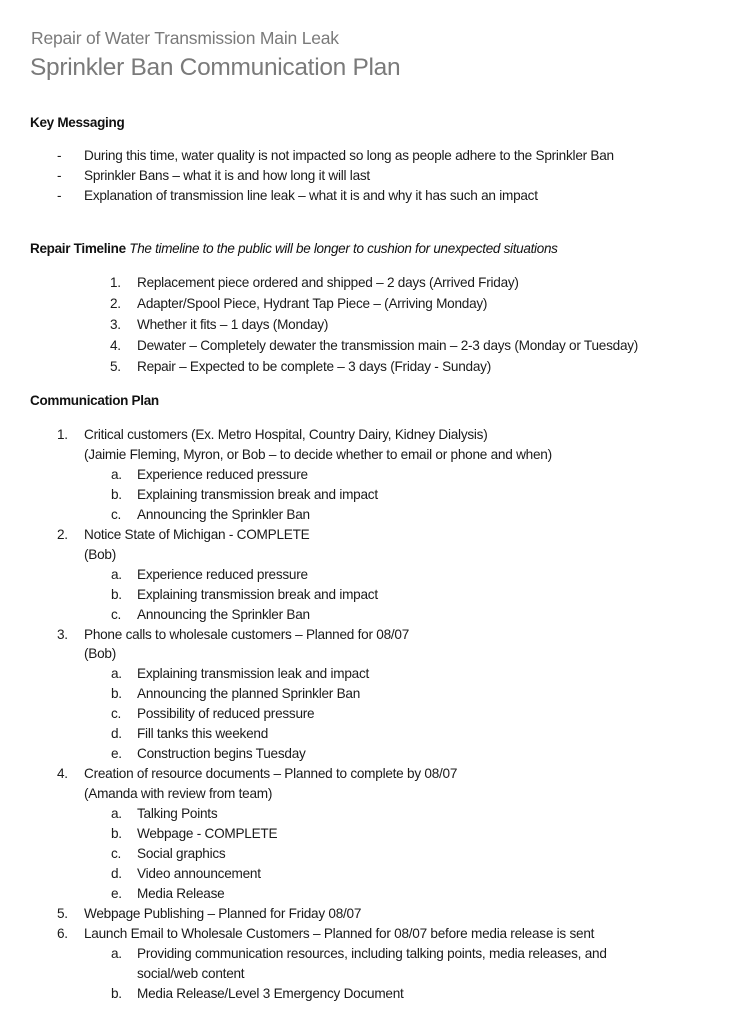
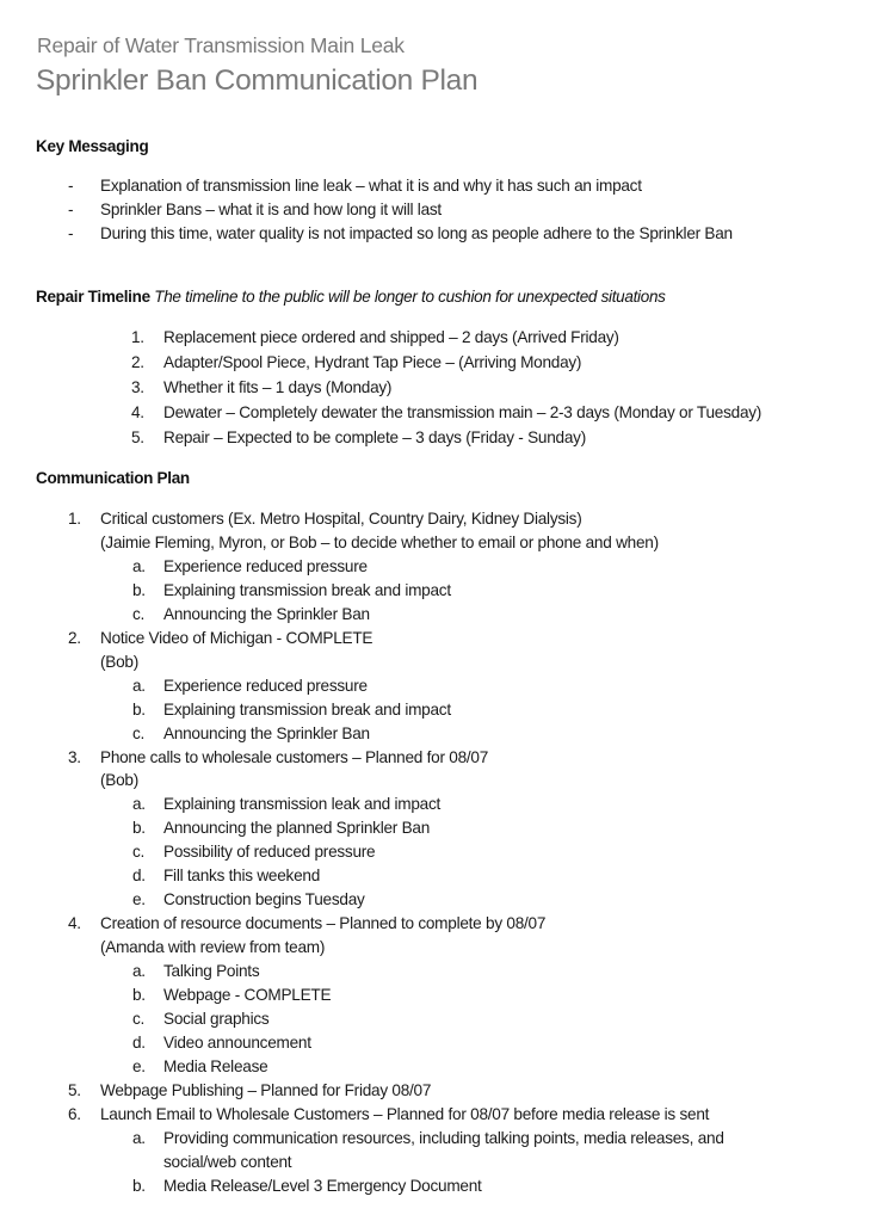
  Repair of Water Transmission Main Leak
  Sprinkler Ban Communication Plan
  Key Messaging
  -
- During this time, water quality is not impacted so long as people adhere to the Sprinkler Ban
+ Explanation of transmission line leak – what it is and why it has such an impact
  -
  Sprinkler Bans – what it is and how long it will last
  -
- Explanation of transmission line leak – what it is and why it has such an impact
+ During this time, water quality is not impacted so long as people adhere to the Sprinkler Ban
  Repair Timeline The timeline to the public will be longer to cushion for unexpected situations
  1.
  Replacement piece ordered and shipped – 2 days (Arrived Friday)
  2.
  Adapter/Spool Piece, Hydrant Tap Piece – (Arriving Monday)
  3.
  Whether it fits – 1 days (Monday)
  4.
  Dewater – Completely dewater the transmission main – 2-3 days (Monday or Tuesday)
  5.
  Repair – Expected to be complete – 3 days (Friday - Sunday)
  Communication Plan
  1.
  Critical customers (Ex. Metro Hospital, Country Dairy, Kidney Dialysis)
  (Jaimie Fleming, Myron, or Bob – to decide whether to email or phone and when)
  a.
  Experience reduced pressure
  b.
  Explaining transmission break and impact
  c.
  Announcing the Sprinkler Ban
  2.
- Notice State of Michigan - COMPLETE
+ Notice Video of Michigan - COMPLETE
  (Bob)
  a.
  Experience reduced pressure
  b.
  Explaining transmission break and impact
  c.
  Announcing the Sprinkler Ban
  3.
  Phone calls to wholesale customers – Planned for 08/07
  (Bob)
  a.
  Explaining transmission leak and impact
  b.
  Announcing the planned Sprinkler Ban
  c.
  Possibility of reduced pressure
  d.
  Fill tanks this weekend
  e.
  Construction begins Tuesday
  4.
  Creation of resource documents – Planned to complete by 08/07
  (Amanda with review from team)
  a.
  Talking Points
  b.
  Webpage - COMPLETE
  c.
  Social graphics
  d.
  Video announcement
  e.
  Media Release
  5.
  Webpage Publishing – Planned for Friday 08/07
  6.
  Launch Email to Wholesale Customers – Planned for 08/07 before media release is sent
  a.
  Providing communication resources, including talking points, media releases, and
  social/web content
  b.
  Media Release/Level 3 Emergency Document
